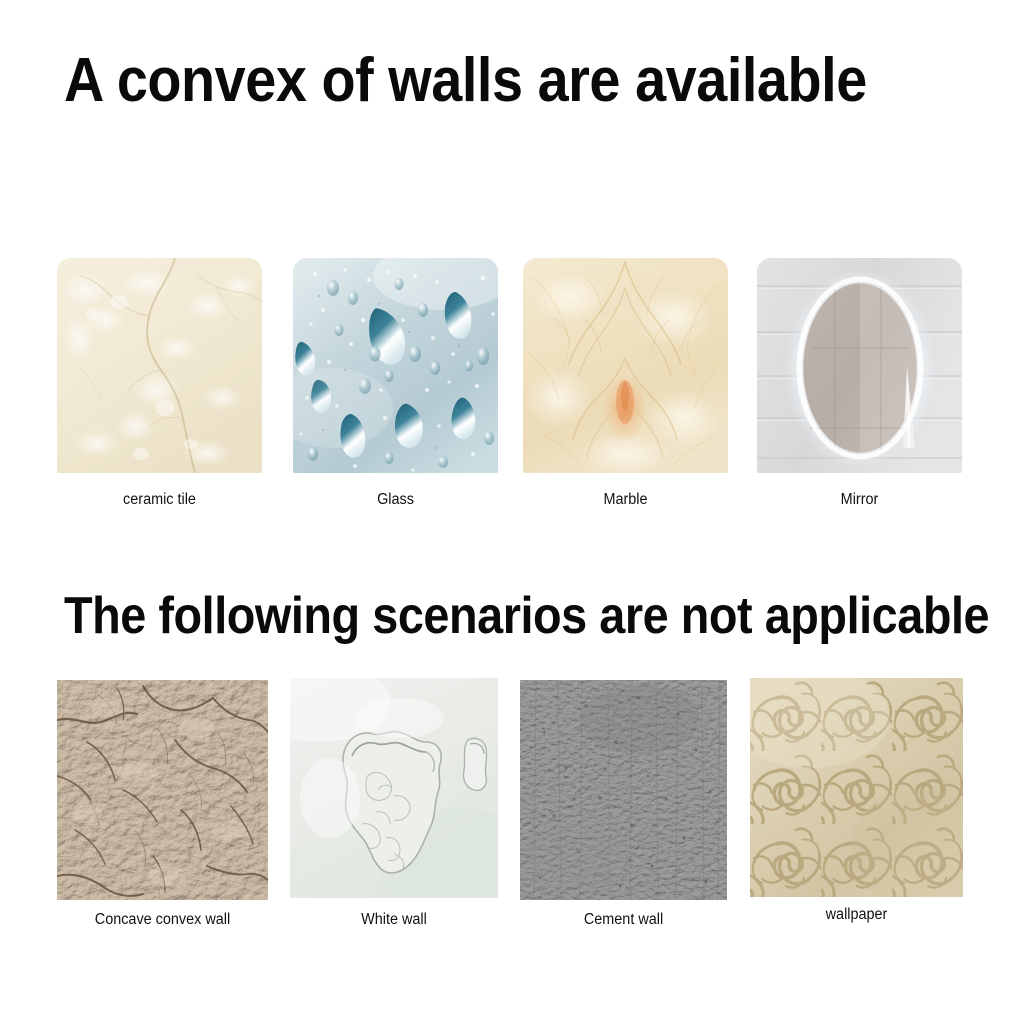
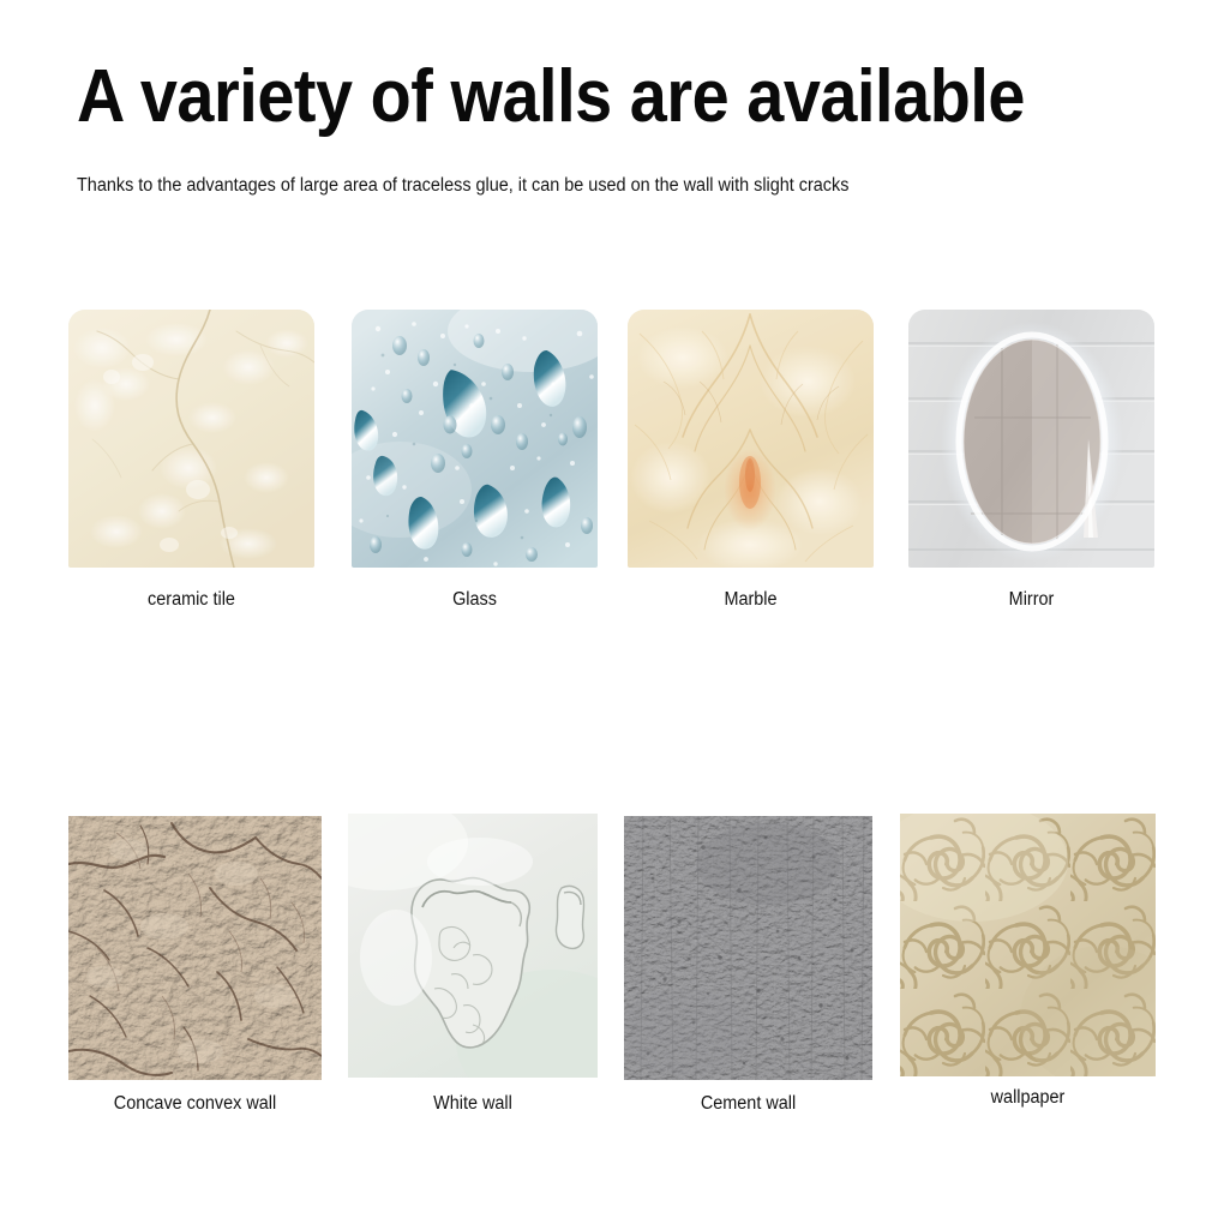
- A convex of walls are available
+ A variety of walls are available
+ Thanks to the advantages of large area of traceless glue, it can be used on the wall with slight cracks
  ceramic tile
  Glass
  Marble
  Mirror
- The following scenarios are not applicable
  Concave convex wall
  White wall
  Cement wall
  wallpaper
